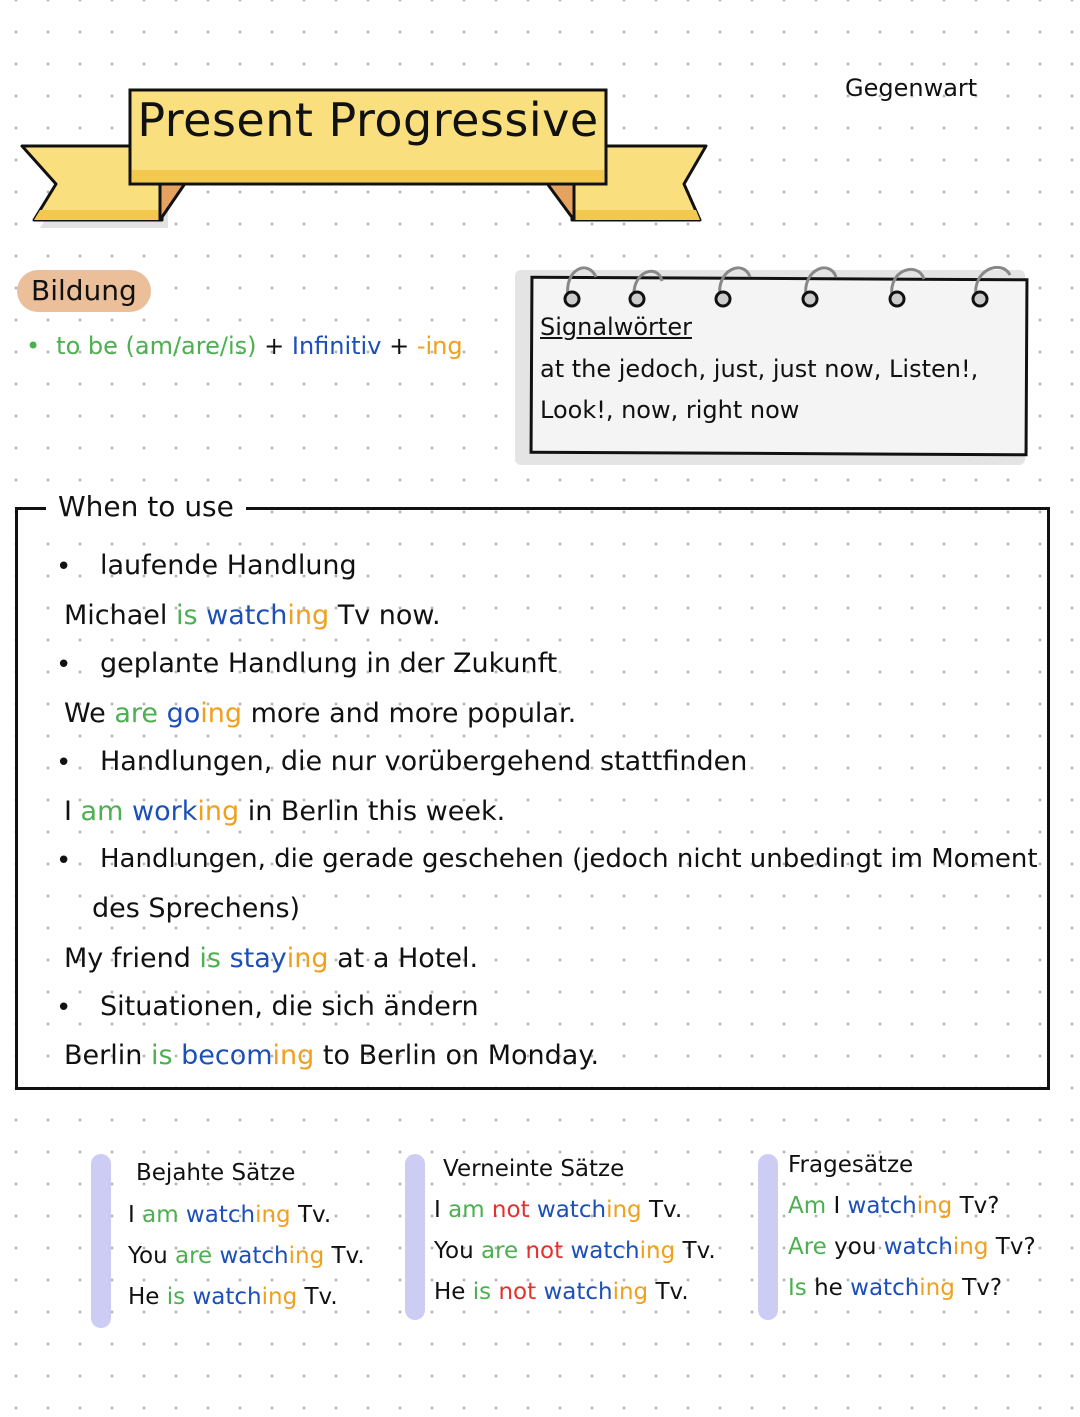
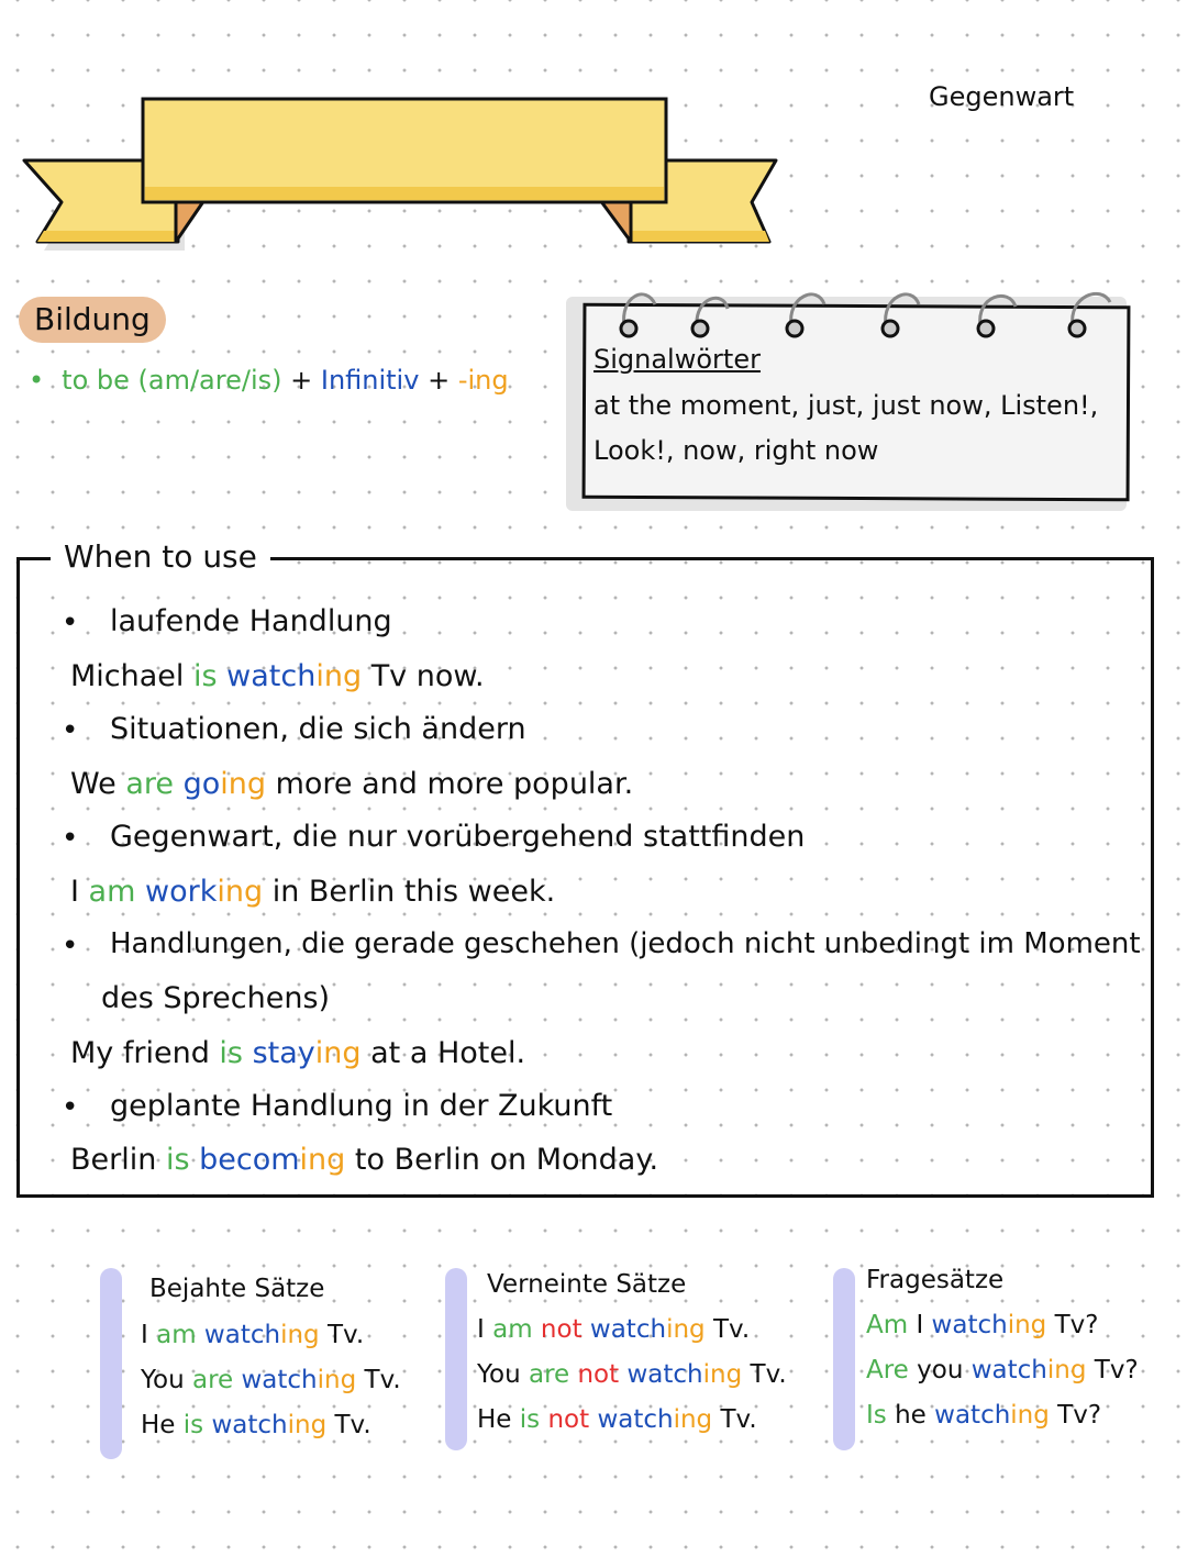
- Present Progressive
  Gegenwart
  Bildung
  • to be (am/are/is) + Infinitiv + -ing
  Signalwörter
- at the jedoch, just, just now, Listen!,
+ at the moment, just, just now, Listen!,
  Look!, now, right now
  When to use
  •
  laufende Handlung
  Michael is watching Tv now.
  •
- geplante Handlung in der Zukunft
+ Situationen, die sich ändern
  We are going more and more popular.
  •
- Handlungen, die nur vorübergehend stattfinden
+ Gegenwart, die nur vorübergehend stattfinden
  I am working in Berlin this week.
  •
  Handlungen, die gerade geschehen (jedoch nicht unbedingt im Moment
  des Sprechens)
  My friend is staying at a Hotel.
  •
- Situationen, die sich ändern
+ geplante Handlung in der Zukunft
  Berlin is becoming to Berlin on Monday.
  Bejahte Sätze
  I am watching Tv.
  You are watching Tv.
  He is watching Tv.
  Verneinte Sätze
  I am not watching Tv.
  You are not watching Tv.
  He is not watching Tv.
  Fragesätze
  Am I watching Tv?
  Are you watching Tv?
  Is he watching Tv?
